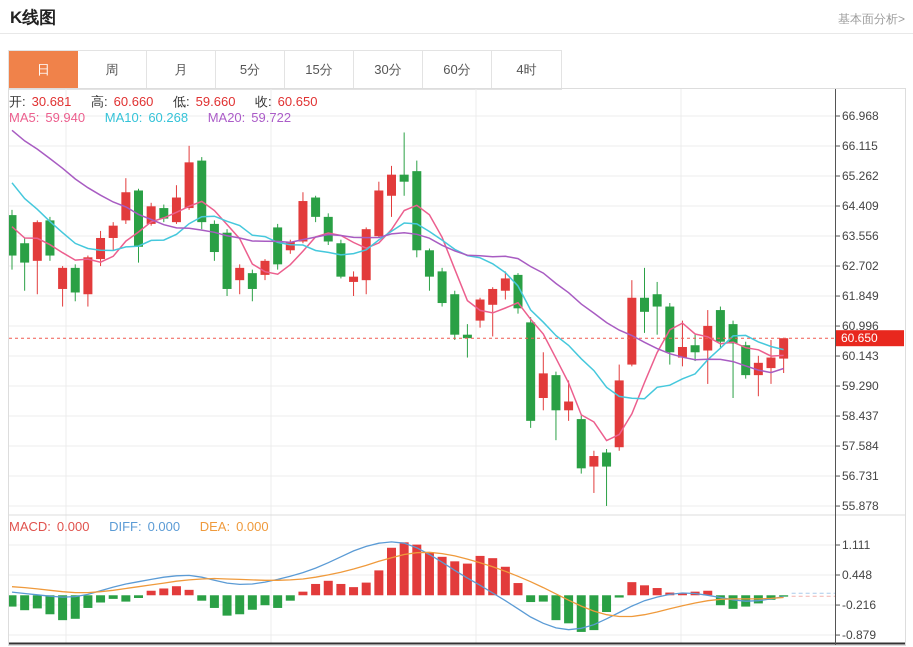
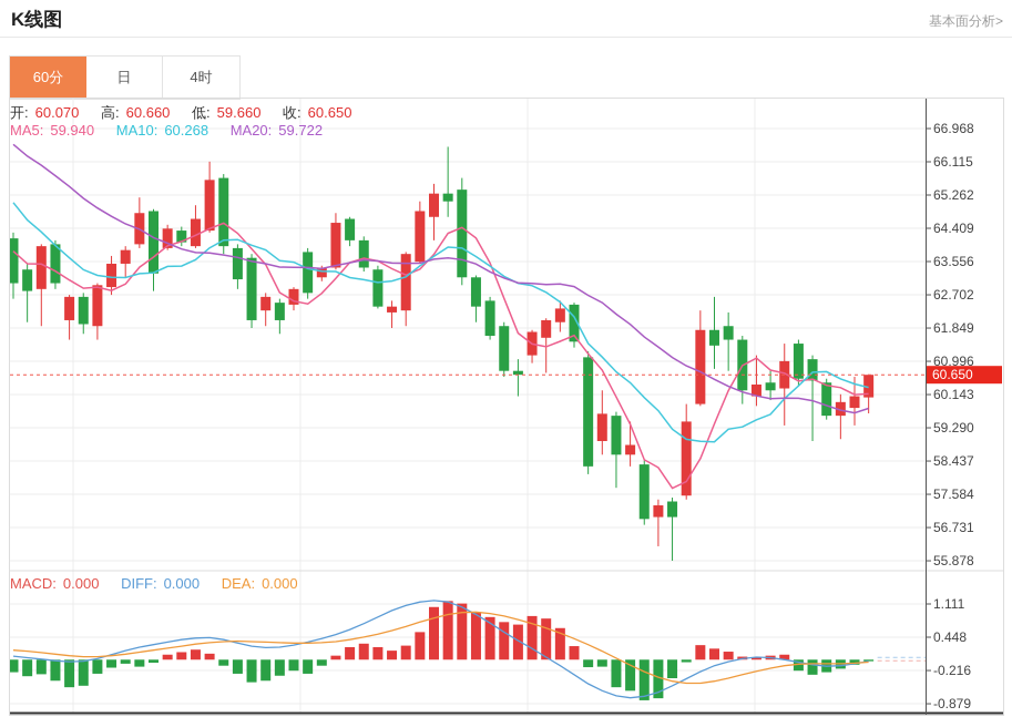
  K线图
  基本面分析>
- 日
+ 60分
- 周
- 月
- 5分
- 15分
- 30分
- 60分
+ 日
  4时
- 开: 30.681 高: 60.660 低: 59.660 收: 60.650
+ 开: 60.070 高: 60.660 低: 59.660 收: 60.650
  MA5: 59.940 MA10: 60.268 MA20: 59.722
  MACD: 0.000 DIFF: 0.000 DEA: 0.000
  66.968
  66.115
  65.262
  64.409
  63.556
  62.702
  61.849
  60.996
  60.143
  59.290
  58.437
  57.584
  56.731
  55.878
  1.111
  0.448
  -0.216
  -0.879
  60.650
